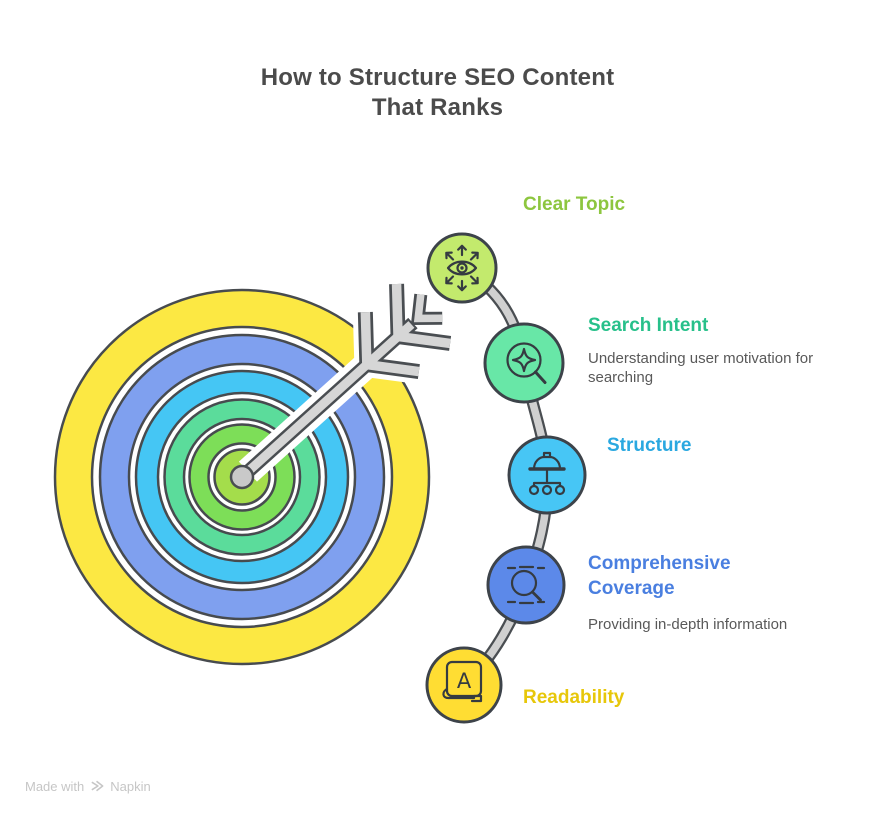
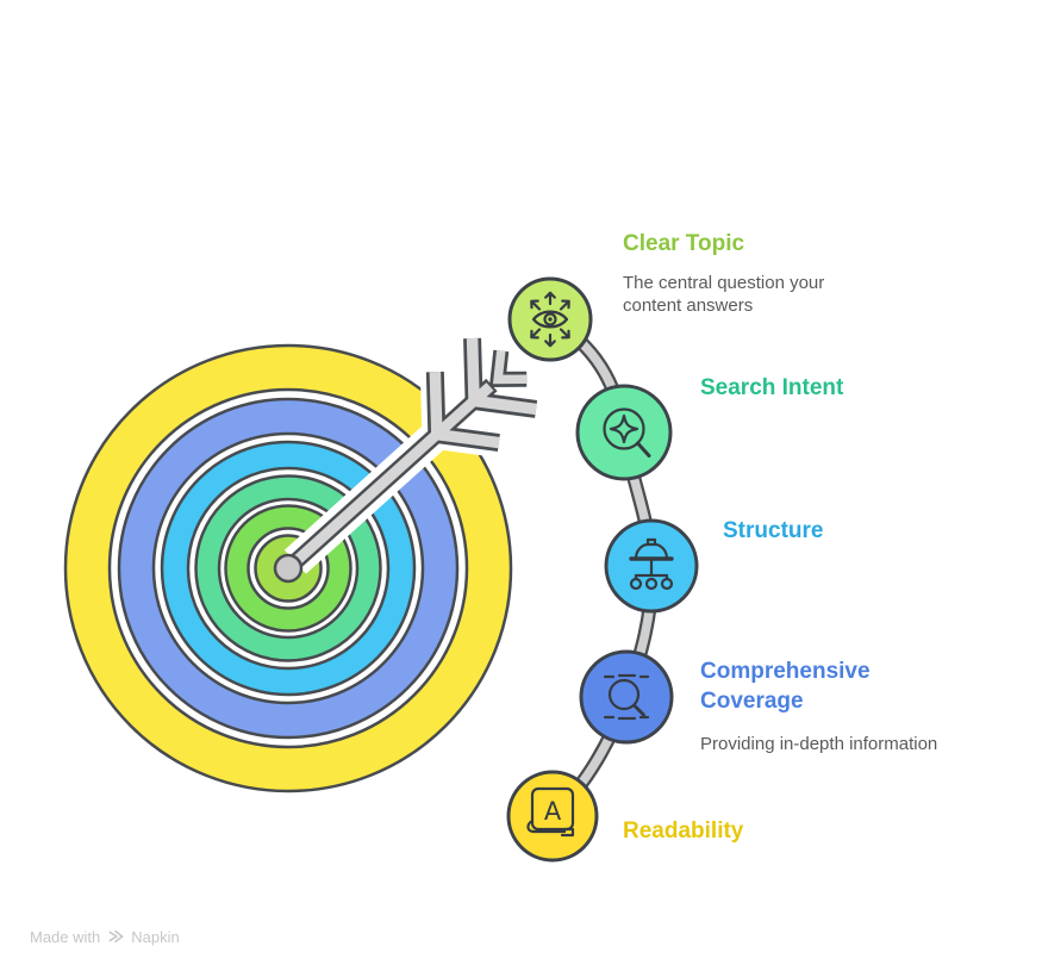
- How to Structure SEO Content
- That Ranks
  A
  Clear Topic
+ The central question your content answers
  Search Intent
- Understanding user motivation for searching
  Structure
  Comprehensive Coverage
  Providing in-depth information
  Readability
  Made with
  Napkin
